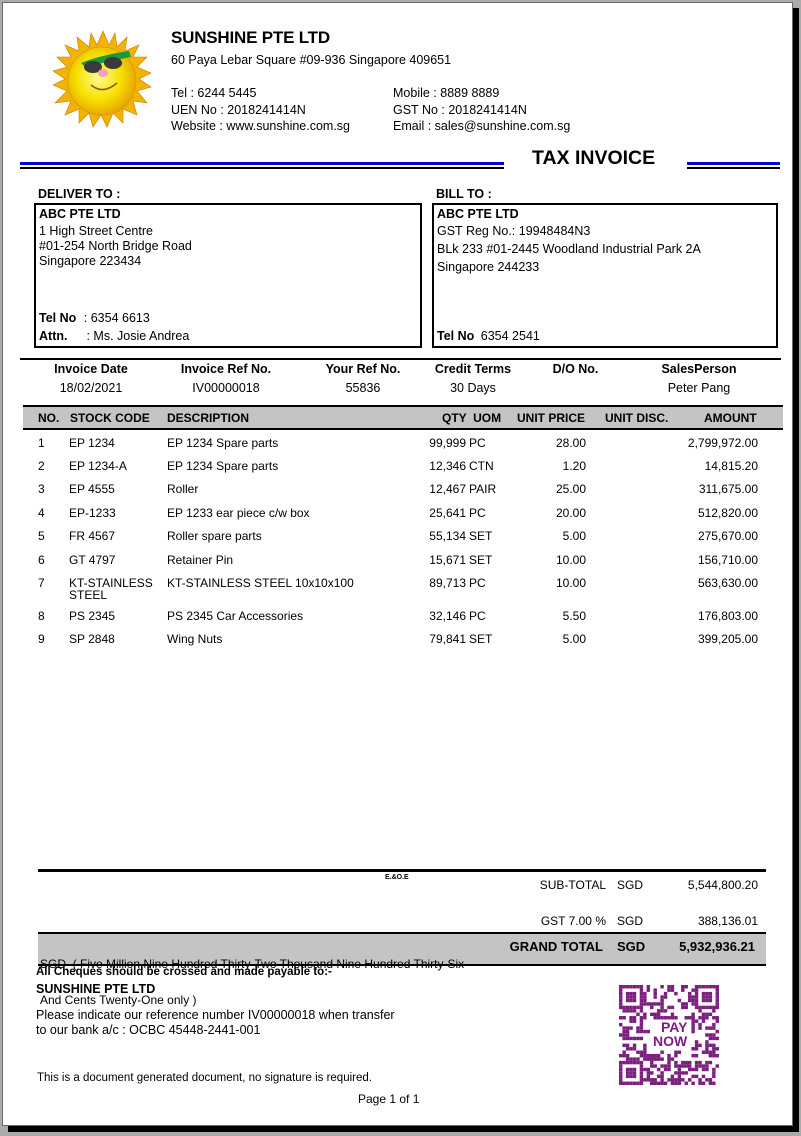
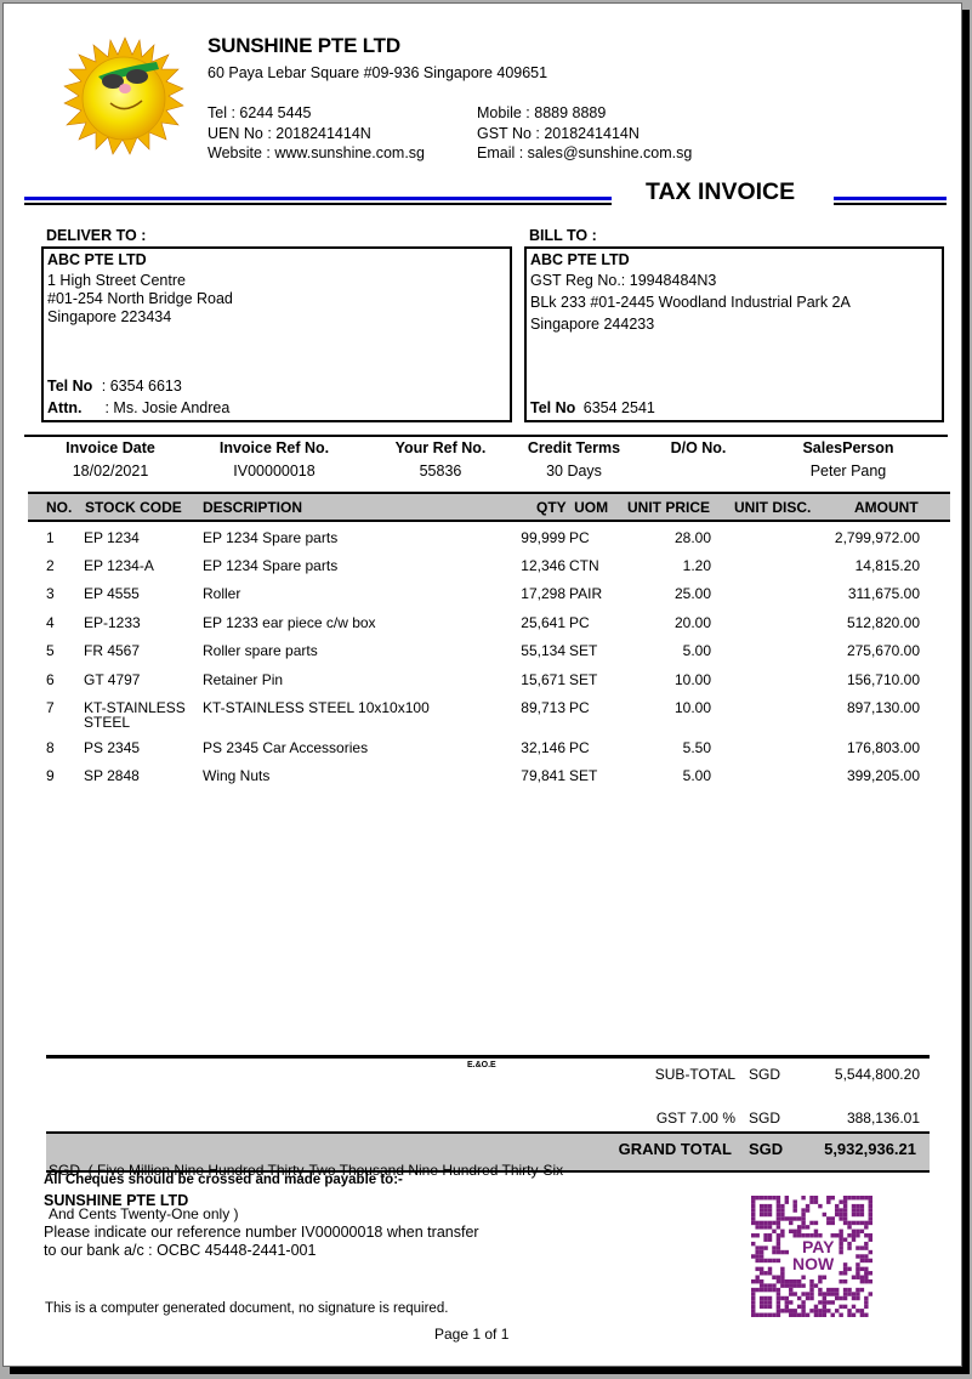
  SUNSHINE PTE LTD
  60 Paya Lebar Square #09-936 Singapore 409651
  Tel : 6244 5445
  UEN No : 2018241414N
  Website : www.sunshine.com.sg
  Mobile : 8889 8889
  GST No : 2018241414N
  Email : sales@sunshine.com.sg
  TAX INVOICE
  DELIVER TO :
  ABC PTE LTD
  1 High Street Centre
  #01-254 North Bridge Road
  Singapore 223434
  Tel No : 6354 6613
  Attn. : Ms. Josie Andrea
  BILL TO :
  ABC PTE LTD
  GST Reg No.: 19948484N3
  BLk 233 #01-2445 Woodland Industrial Park 2A
  Singapore 244233
  Tel No 6354 2541
  Invoice Date
  18/02/2021
  Invoice Ref No.
  IV00000018
  Your Ref No.
  55836
  Credit Terms
  30 Days
  D/O No.
  SalesPerson
  Peter Pang
  NO.
  STOCK CODE
  DESCRIPTION
  QTY UOM
  UNIT PRICE
  UNIT DISC.
  AMOUNT
  1
  EP 1234
  EP 1234 Spare parts
  99,999
  PC
  28.00
  2,799,972.00
  2
  EP 1234-A
  EP 1234 Spare parts
  12,346
  CTN
  1.20
  14,815.20
  3
  EP 4555
  Roller
- 12,467
+ 17,298
  PAIR
  25.00
  311,675.00
  4
  EP-1233
  EP 1233 ear piece c/w box
  25,641
  PC
  20.00
  512,820.00
  5
  FR 4567
  Roller spare parts
  55,134
  SET
  5.00
  275,670.00
  6
  GT 4797
  Retainer Pin
  15,671
  SET
  10.00
  156,710.00
  7
  KT-STAINLESS
  STEEL
  KT-STAINLESS STEEL 10x10x100
  89,713
  PC
  10.00
- 563,630.00
+ 897,130.00
  8
  PS 2345
  PS 2345 Car Accessories
  32,146
  PC
  5.50
  176,803.00
  9
  SP 2848
  Wing Nuts
  79,841
  SET
  5.00
  399,205.00
  SUB-TOTAL
  SGD
  5,544,800.20
  GST 7.00 %
  SGD
  388,136.01
  SGD ( Five Million Nine Hundred Thirty-Two Thousand Nine Hundred Thirty-Six
  And Cents Twenty-One only )
  GRAND TOTAL
  SGD
  5,932,936.21
  All Cheques should be crossed and made payable to:-
  SUNSHINE PTE LTD
  Please indicate our reference number IV00000018 when transfer
  to our bank a/c : OCBC 45448-2441-001
- This is a document generated document, no signature is required.
+ This is a computer generated document, no signature is required.
  Page 1 of 1
  PAY
  NOW
